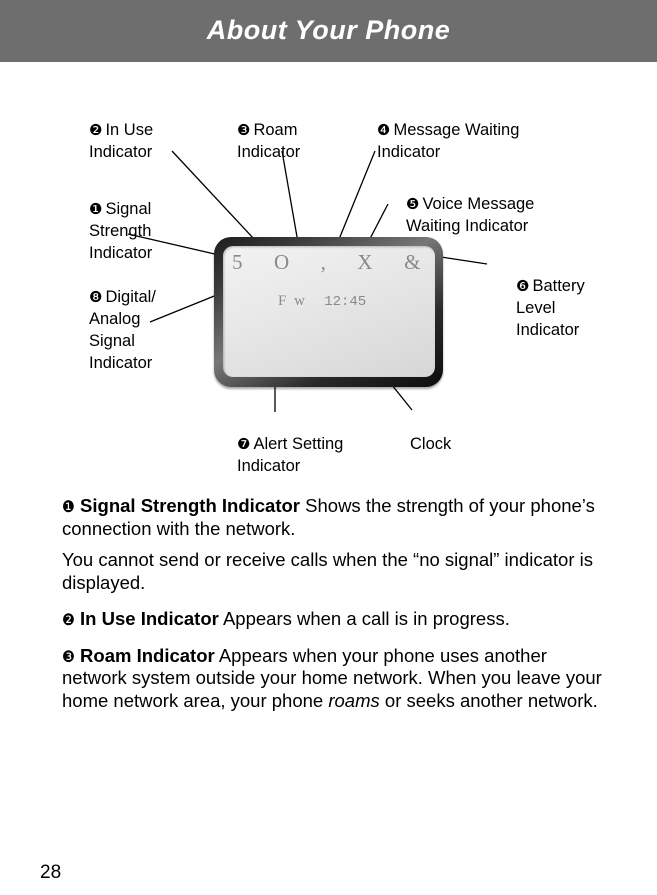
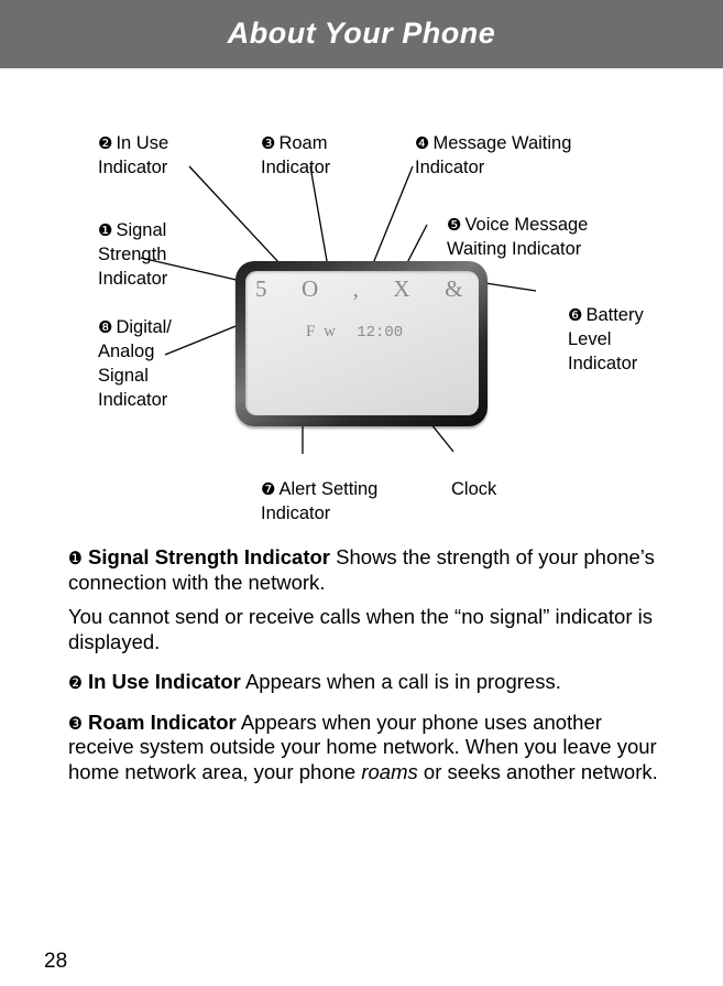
  About Your Phone
  ❷ In Use
  Indicator
  ❸ Roam
  Indicator
  ❹ Message Waiting
  Indicator
  ❶ Signal
  Strength
  Indicator
  ❺ Voice Message
  Waiting Indicator
  ❻ Battery
  Level
  Indicator
  ❽ Digital/
  Analog
  Signal
  Indicator
  ❼ Alert Setting
  Indicator
  Clock
  5 O , X &
- F w 12:45
+ F w 12:00
  ❶ Signal Strength Indicator Shows the strength of your phone’s connection with the network.
  You cannot send or receive calls when the “no signal” indicator is displayed.
  ❷ In Use Indicator Appears when a call is in progress.
- ❸ Roam Indicator Appears when your phone uses another network system outside your home network. When you leave your home network area, your phone roams or seeks another network.
+ ❸ Roam Indicator Appears when your phone uses another receive system outside your home network. When you leave your home network area, your phone roams or seeks another network.
  28
